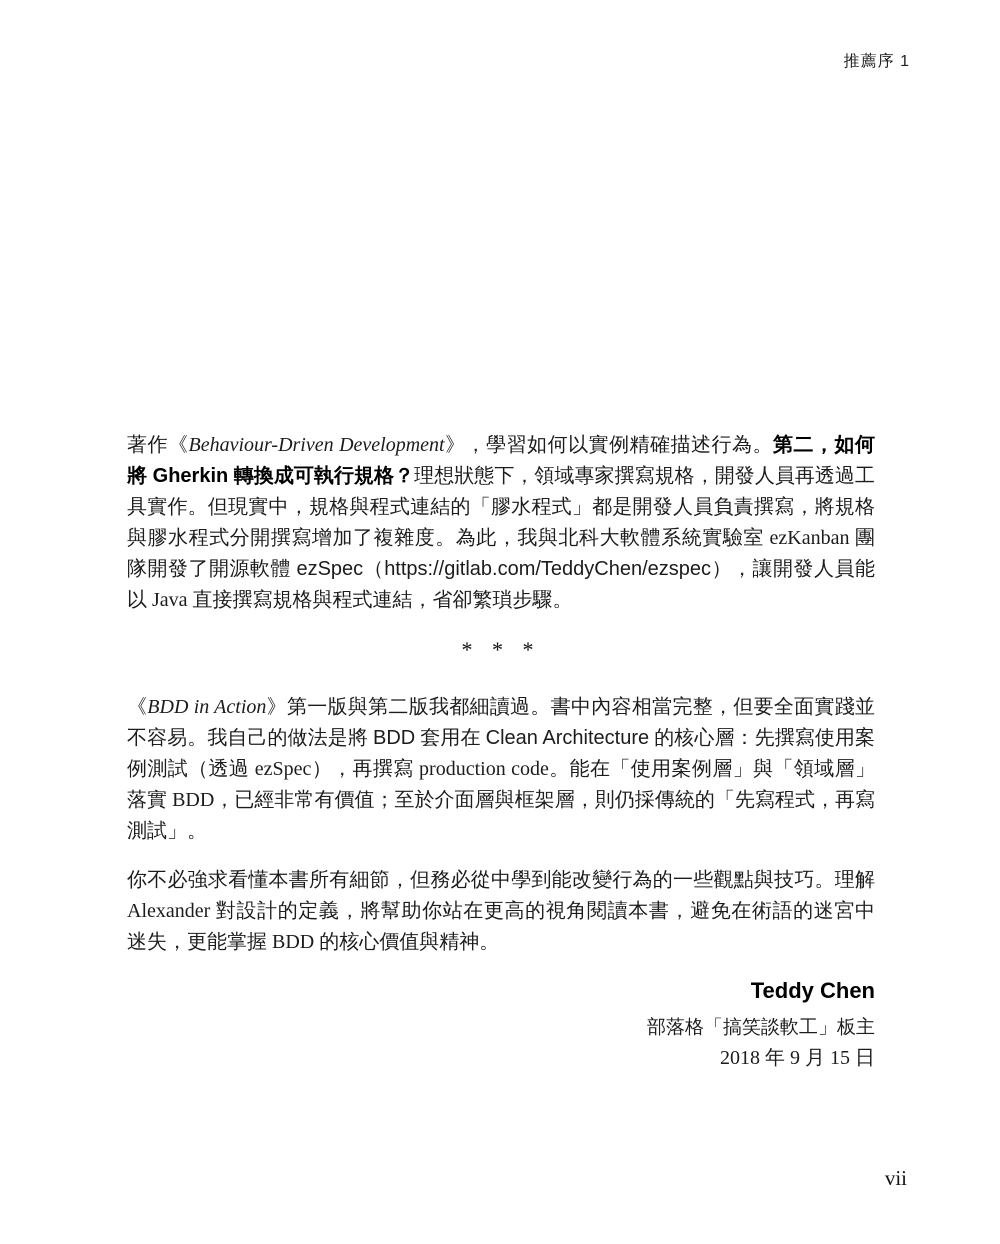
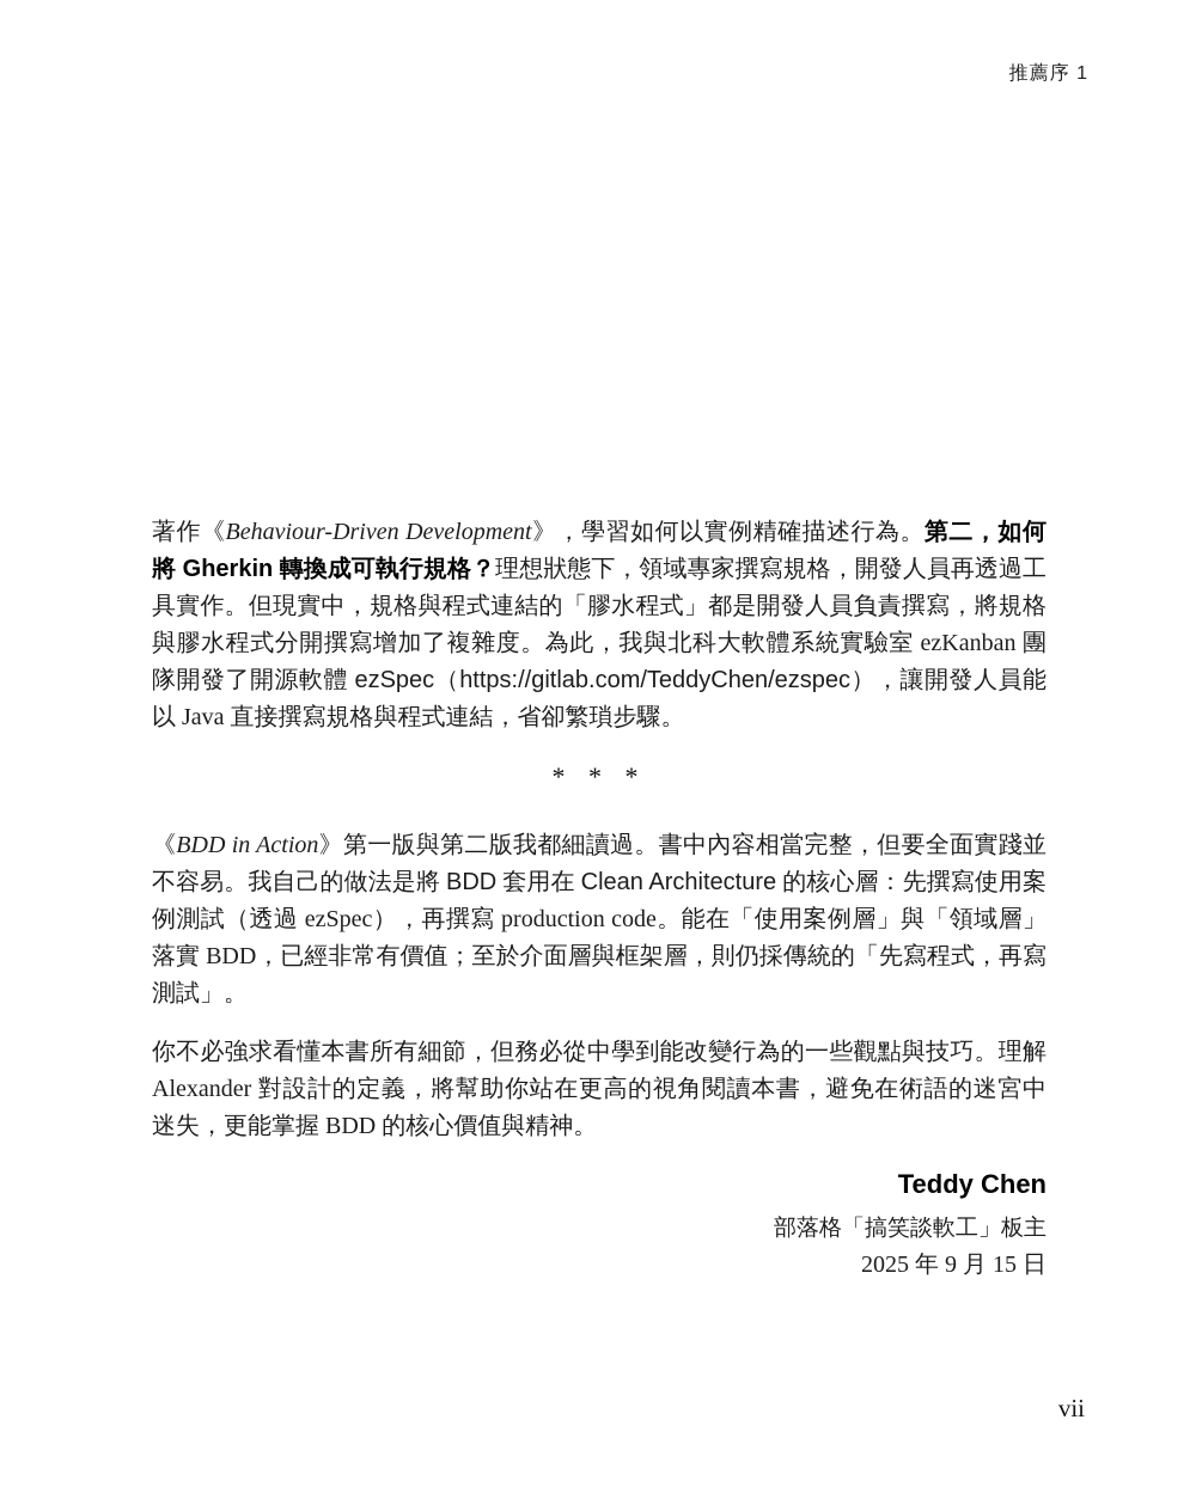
  推薦序 1
  著作《Behaviour-Driven Development》，學習如何以實例精確描述行為。第二，如何將 Gherkin 轉換成可執行規格？理想狀態下，領域專家撰寫規格，開發人員再透過工具實作。但現實中，規格與程式連結的「膠水程式」都是開發人員負責撰寫，將規格與膠水程式分開撰寫增加了複雜度。為此，我與北科大軟體系統實驗室 ezKanban 團隊開發了開源軟體 ezSpec（https://gitlab.com/TeddyChen/ezspec），讓開發人員能以 Java 直接撰寫規格與程式連結，省卻繁瑣步驟。
  * * *
  《BDD in Action》第一版與第二版我都細讀過。書中內容相當完整，但要全面實踐並不容易。我自己的做法是將 BDD 套用在 Clean Architecture 的核心層：先撰寫使用案例測試（透過 ezSpec），再撰寫 production code。能在「使用案例層」與「領域層」落實 BDD，已經非常有價值；至於介面層與框架層，則仍採傳統的「先寫程式，再寫測試」。
  你不必強求看懂本書所有細節，但務必從中學到能改變行為的一些觀點與技巧。理解 Alexander 對設計的定義，將幫助你站在更高的視角閱讀本書，避免在術語的迷宮中迷失，更能掌握 BDD 的核心價值與精神。
  Teddy Chen
  部落格「搞笑談軟工」板主
- 2018 年 9 月 15 日
+ 2025 年 9 月 15 日
  vii
